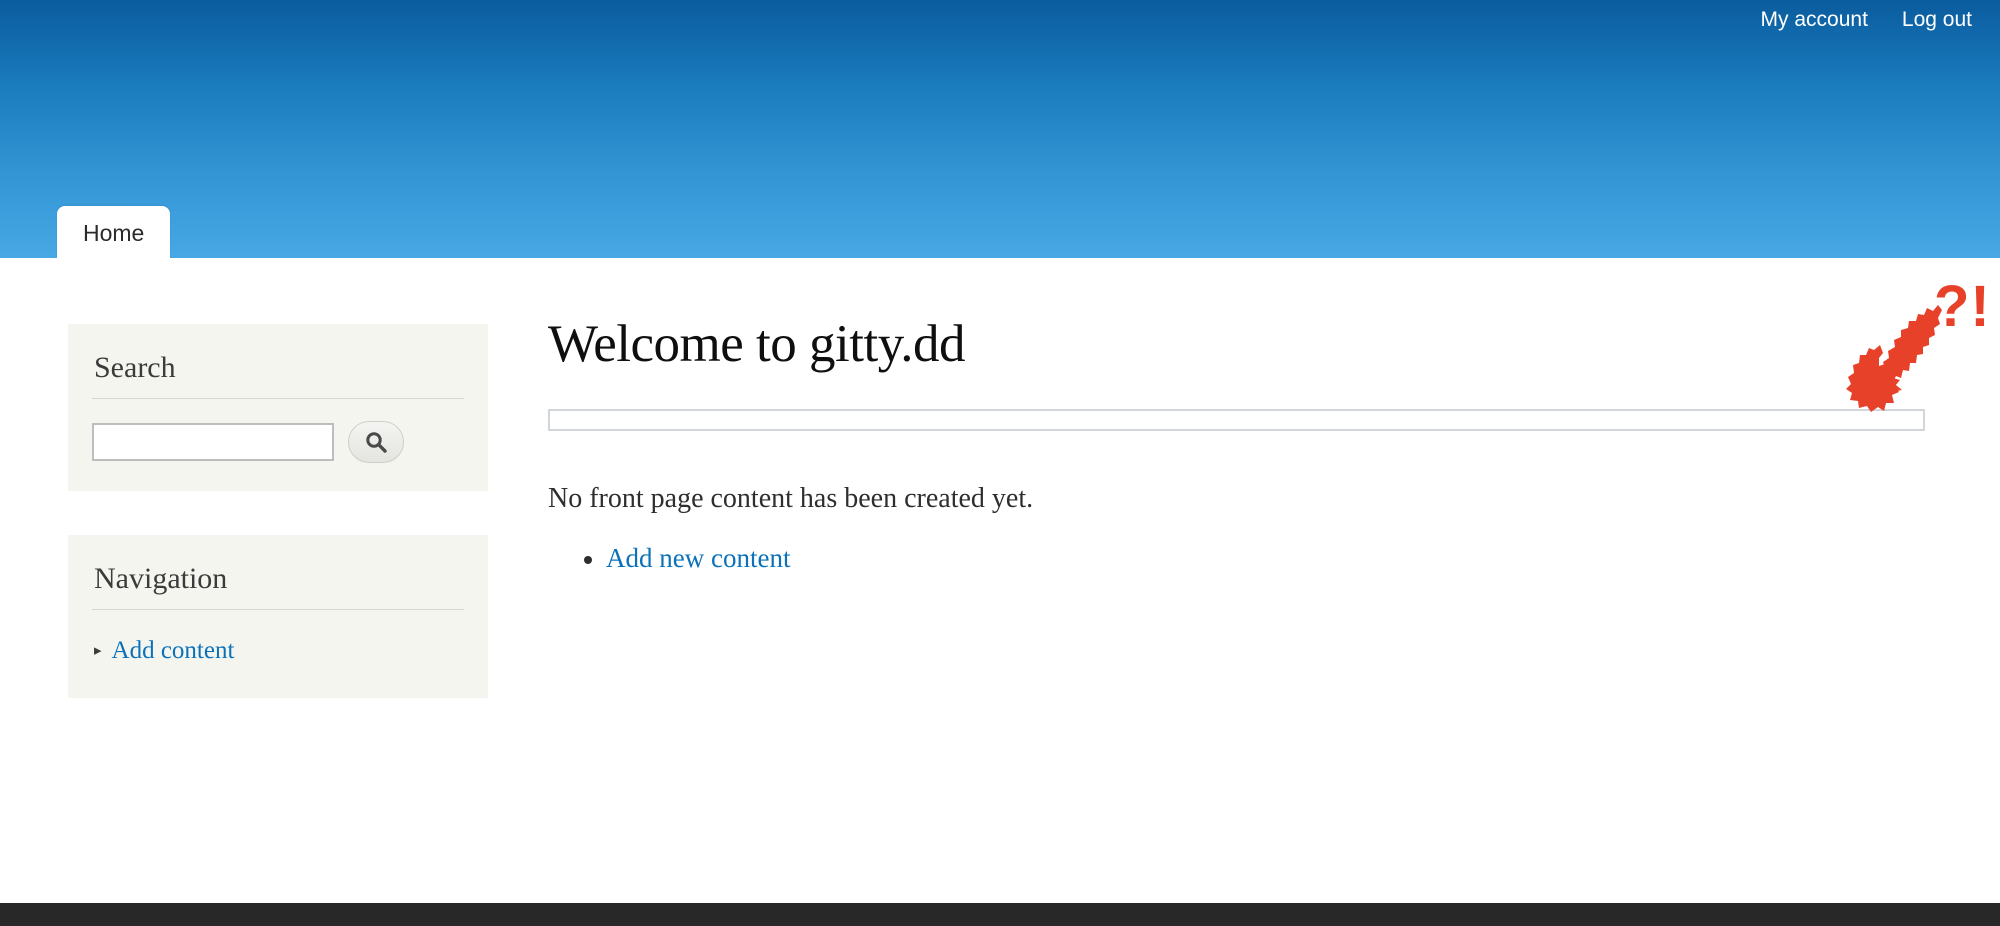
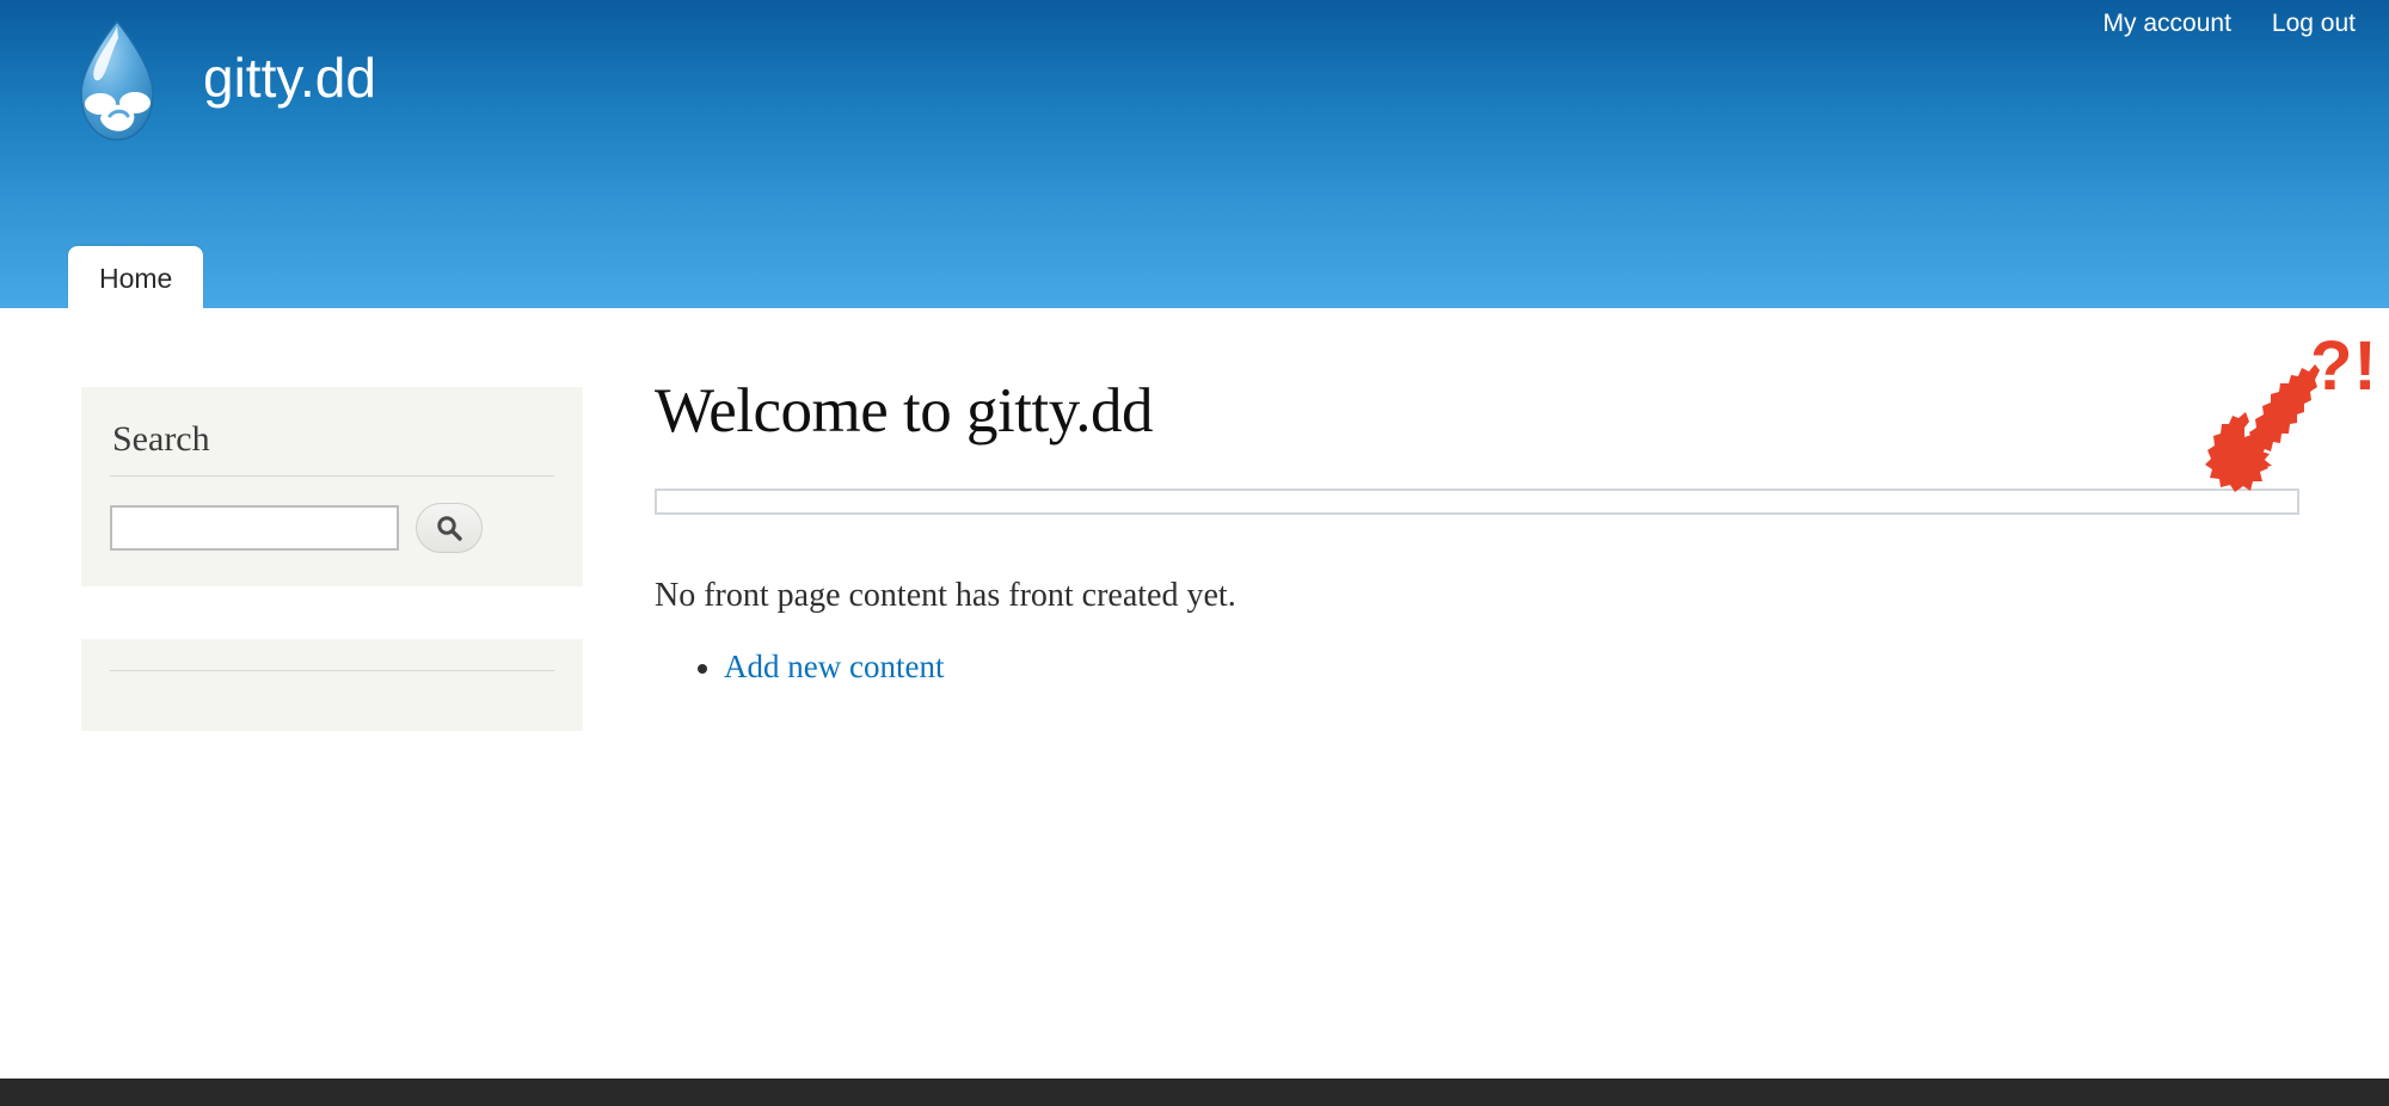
  My account
  Log out
+ gitty.dd
  Home
  Search
- Navigation
- ▸
- Add content
  Welcome to gitty.dd
- No front page content has been created yet.
+ No front page content has front created yet.
  Add new content
  ?!
